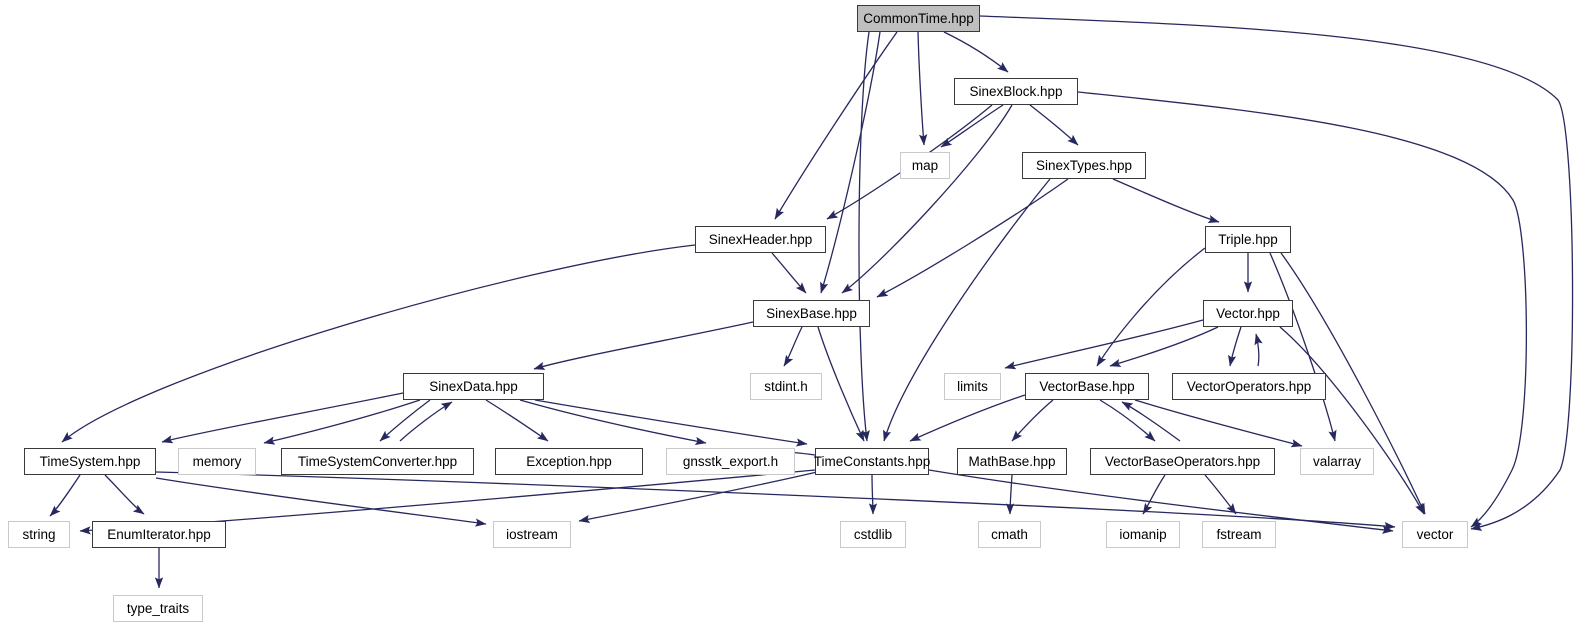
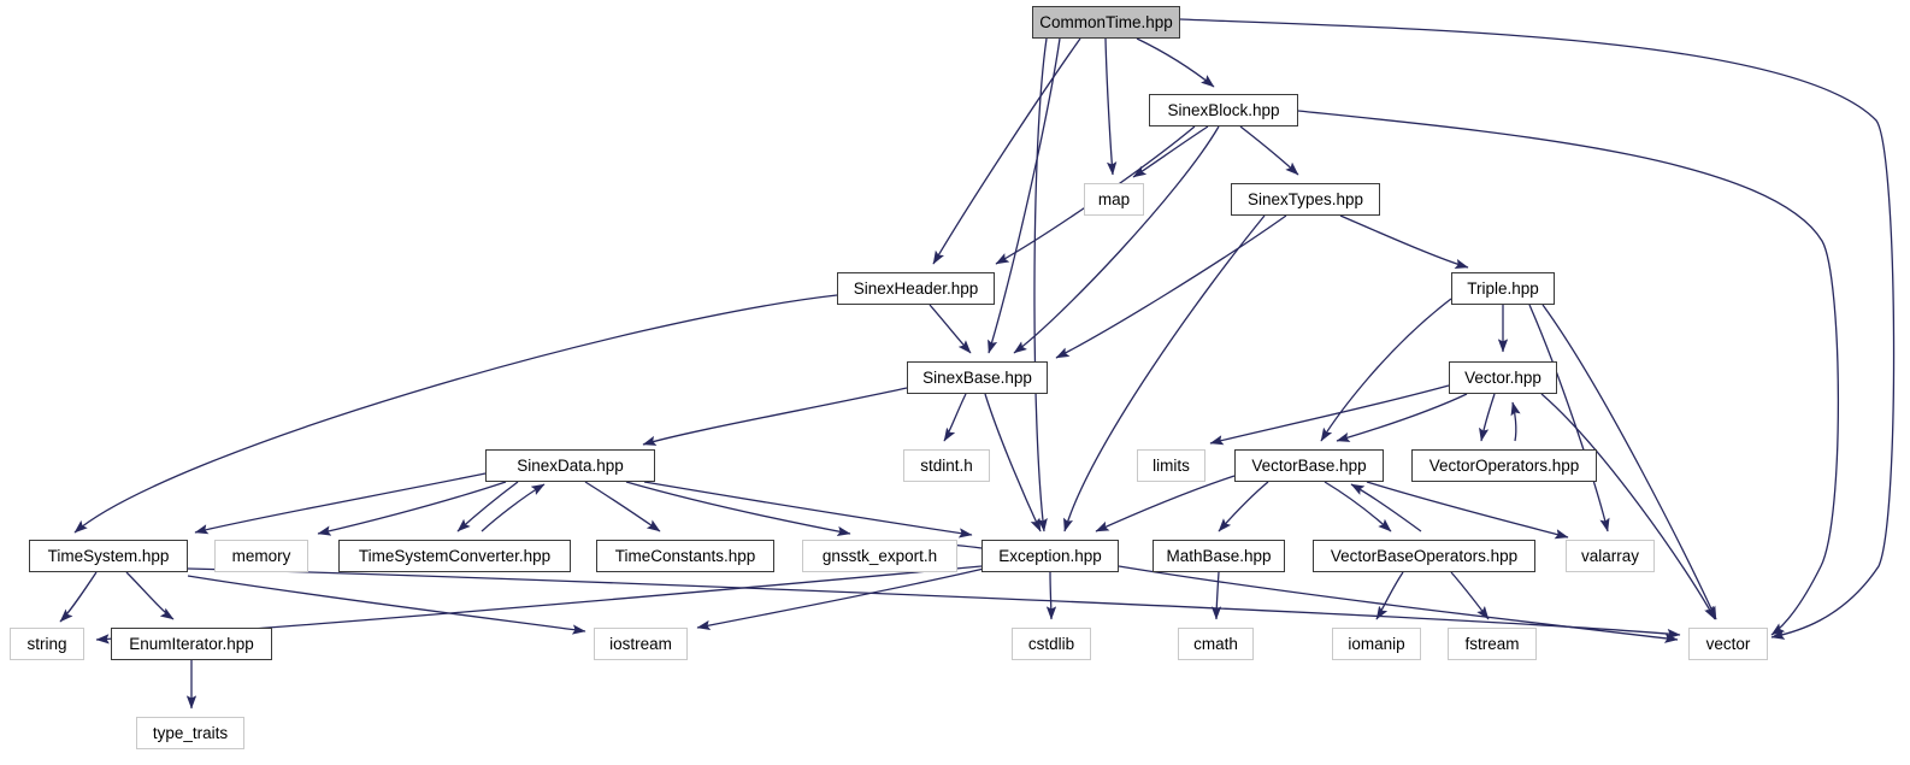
  CommonTime.hpp
  SinexBlock.hpp
  map
  SinexTypes.hpp
  SinexHeader.hpp
  Triple.hpp
  SinexBase.hpp
  Vector.hpp
  stdint.h
  SinexData.hpp
  limits
  VectorBase.hpp
  VectorOperators.hpp
  TimeSystem.hpp
  memory
  TimeSystemConverter.hpp
- Exception.hpp
+ TimeConstants.hpp
  gnsstk_export.h
- TimeConstants.hpp
+ Exception.hpp
  MathBase.hpp
  VectorBaseOperators.hpp
  valarray
  string
  EnumIterator.hpp
  iostream
  cstdlib
  cmath
  iomanip
  fstream
  type_traits
  vector
